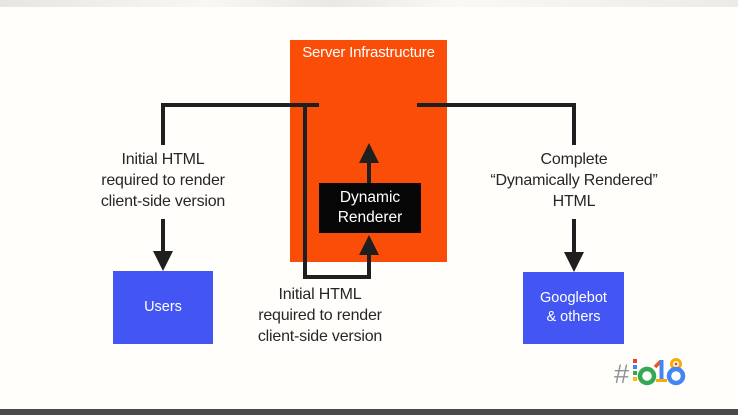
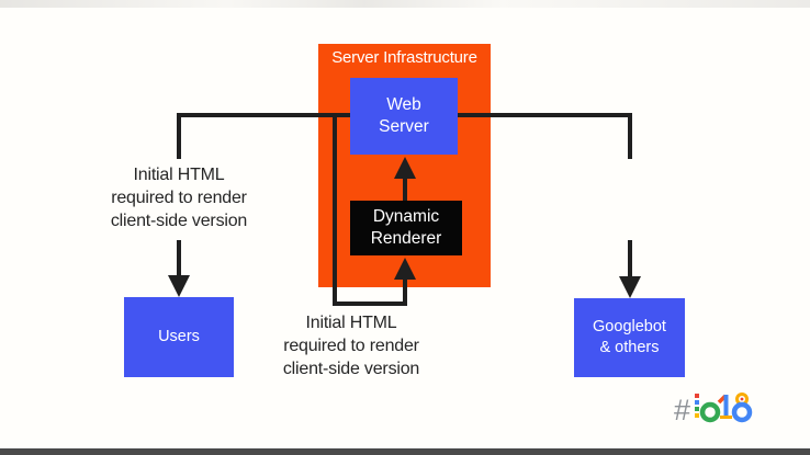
  Server Infrastructure
+ Web
+ Server
  Dynamic
  Renderer
  Users
  Googlebot
  & others
  Initial HTML
  required to render
  client-side version
- Complete
- “Dynamically Rendered”
- HTML
  Initial HTML
  required to render
  client-side version
  #
